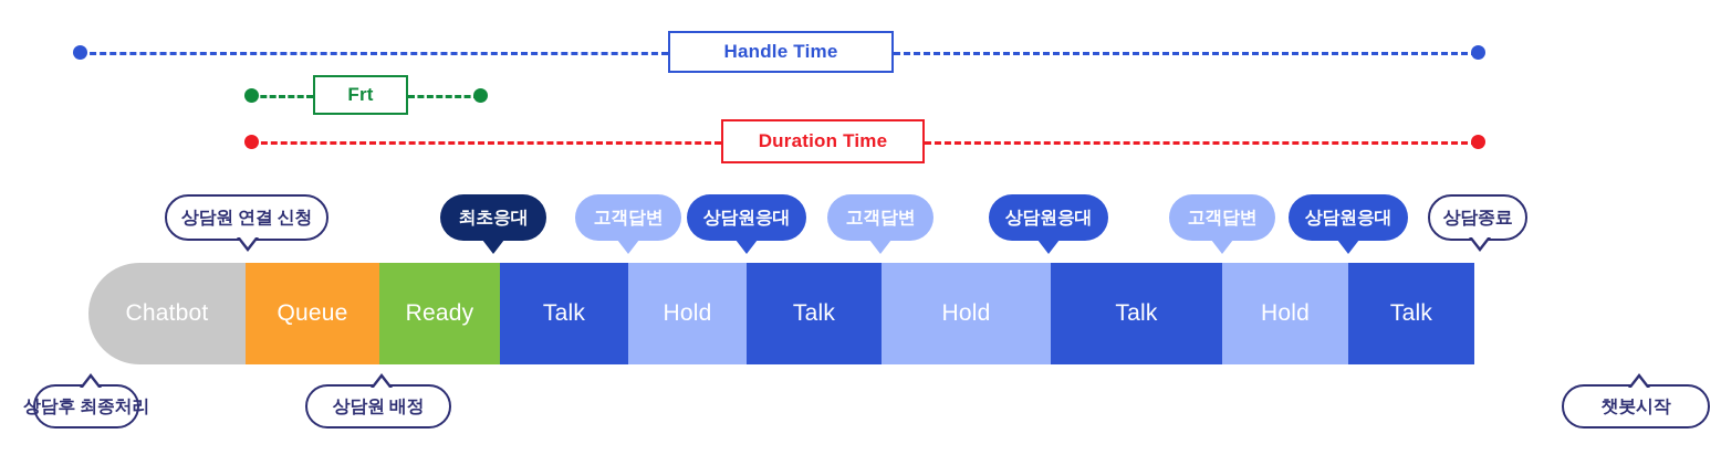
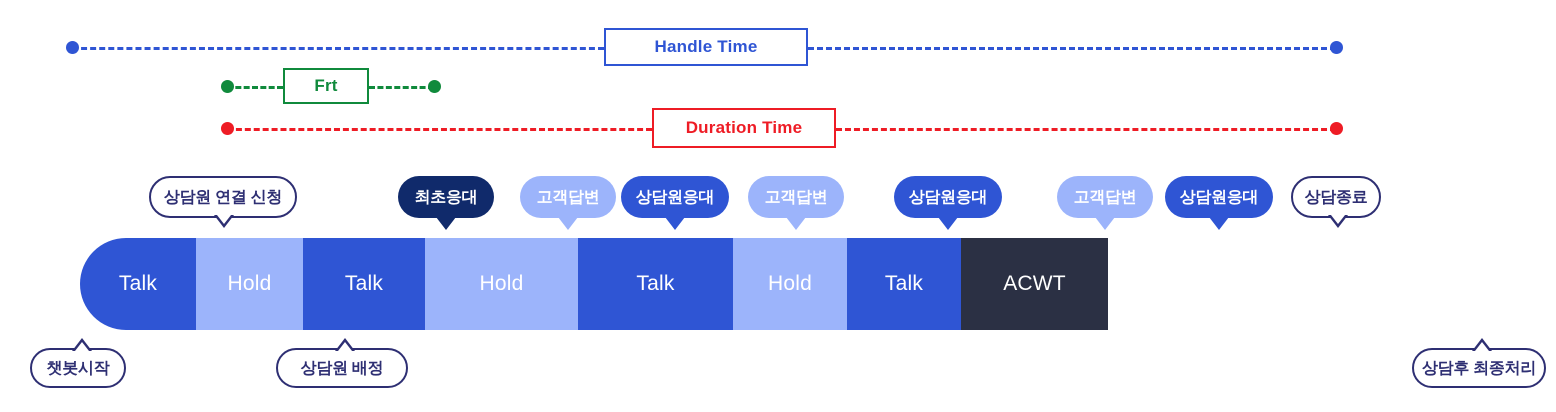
  Handle Time
  Frt
  Duration Time
  상담원 연결 신청
  최초응대
  고객답변
  상담원응대
  고객답변
  상담원응대
  고객답변
  상담원응대
  상담종료
- Chatbot
- Queue
- Ready
  Talk
  Hold
  Talk
  Hold
  Talk
  Hold
  Talk
+ ACWT
- 상담후 최종처리
+ 챗봇시작
  상담원 배정
- 챗봇시작
+ 상담후 최종처리
